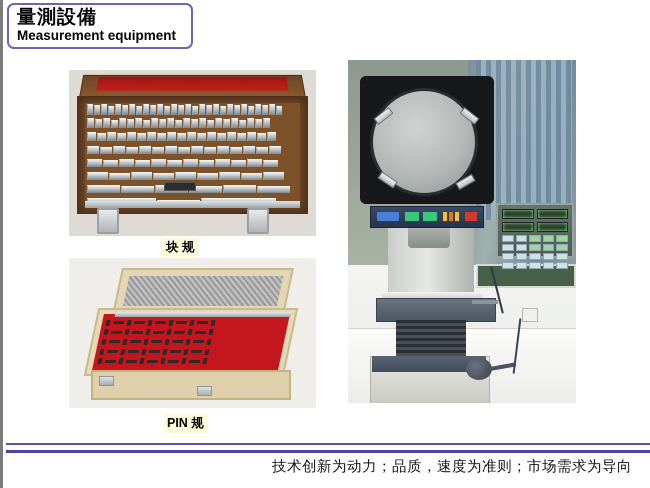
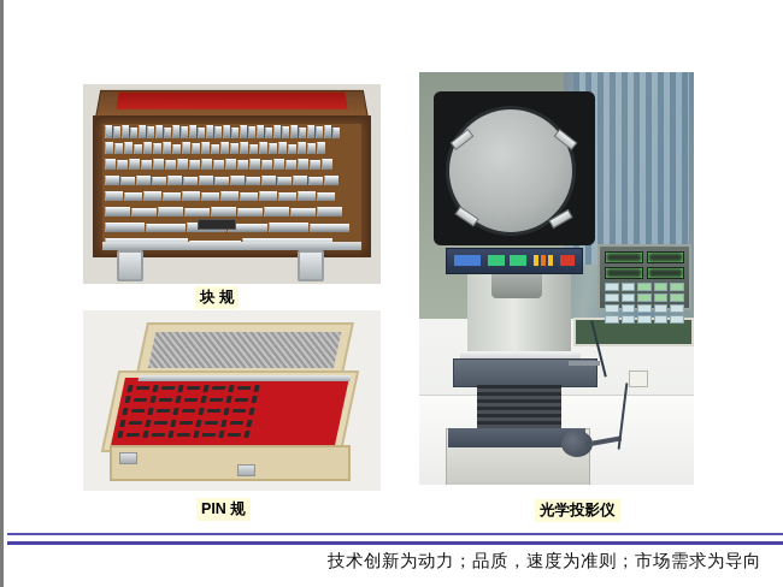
- 量測設備
- Measurement equipment
  块 规
  PIN 规
+ 光学投影仪
  技术创新为动力；品质，速度为准则；市场需求为导向
